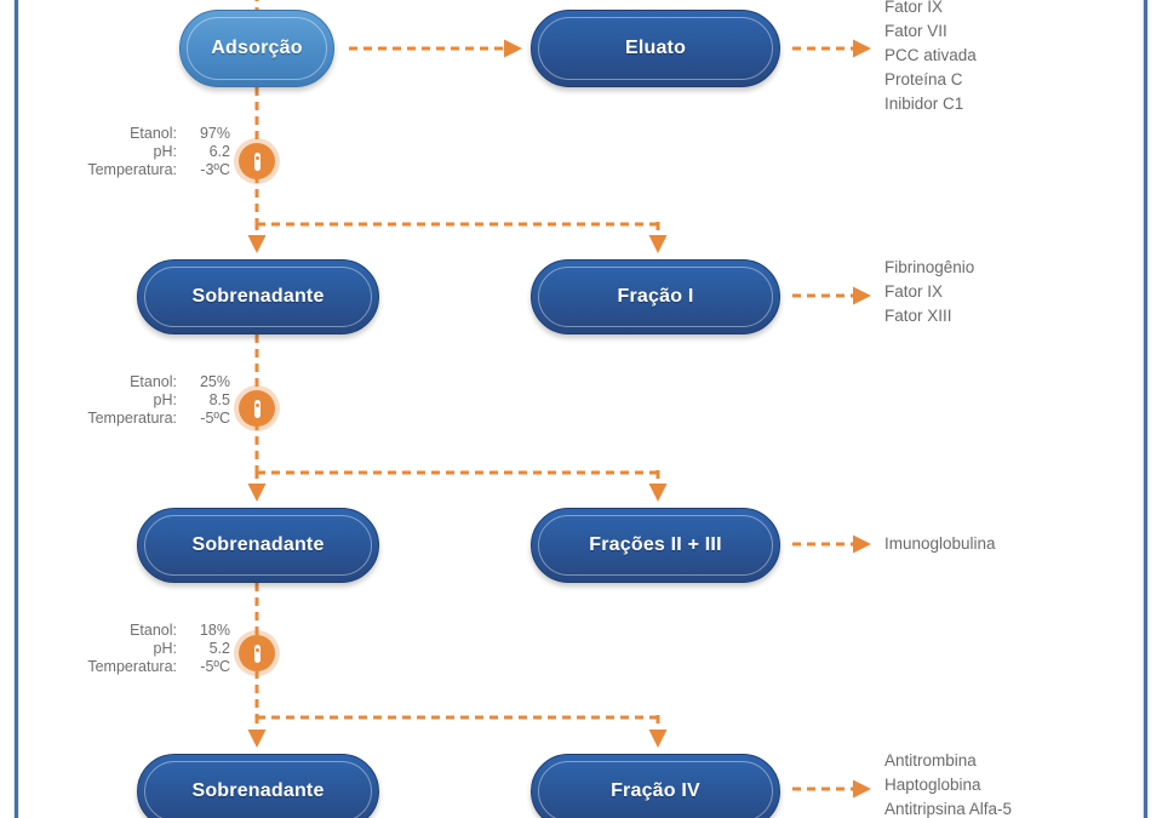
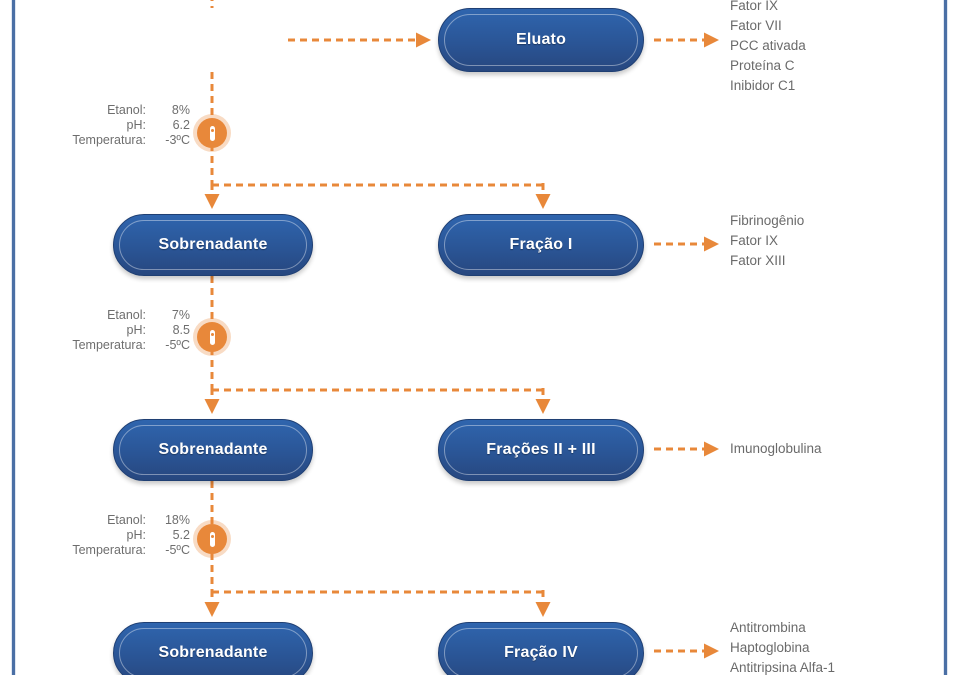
- Adsorção
  Eluato
  Fator IX
  Fator VII
  PCC ativada
  Proteína C
  Inibidor C1
  Etanol:
- 97%
+ 8%
  pH:
  6.2
  Temperatura:
  -3ºC
  Sobrenadante
  Fração I
  Fibrinogênio
  Fator IX
  Fator XIII
  Etanol:
- 25%
+ 7%
  pH:
  8.5
  Temperatura:
  -5ºC
  Sobrenadante
  Frações II + III
  Imunoglobulina
  Etanol:
  18%
  pH:
  5.2
  Temperatura:
  -5ºC
  Sobrenadante
  Fração IV
  Antitrombina
  Haptoglobina
- Antitripsina Alfa-5
+ Antitripsina Alfa-1
